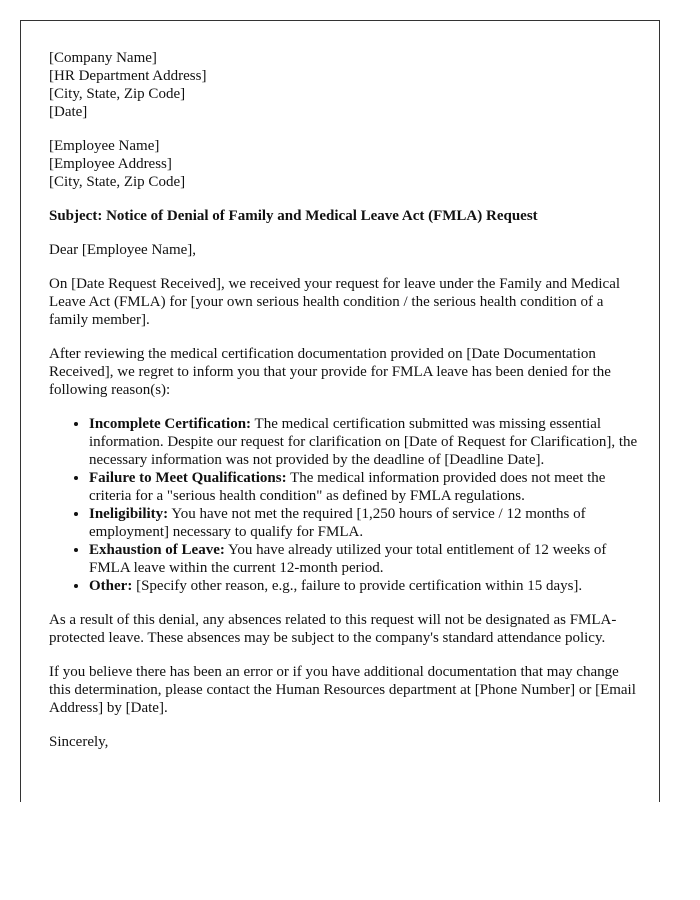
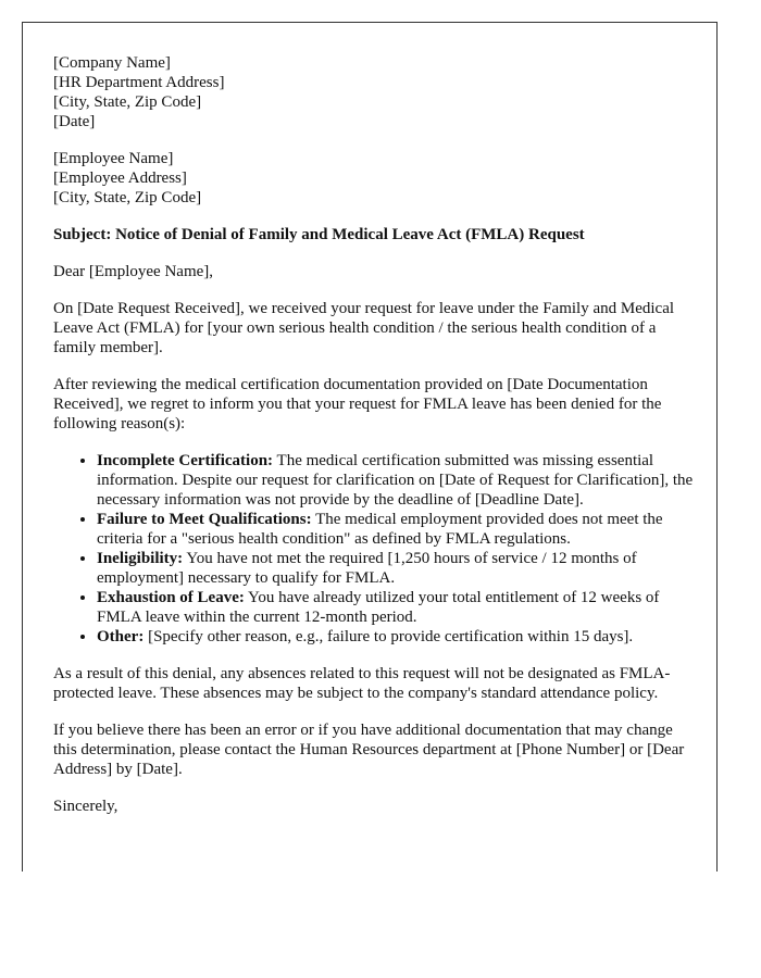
  [Company Name]
  [HR Department Address]
  [City, State, Zip Code]
  [Date]
  [Employee Name]
  [Employee Address]
  [City, State, Zip Code]
  Subject: Notice of Denial of Family and Medical Leave Act (FMLA) Request
  Dear [Employee Name],
  On [Date Request Received], we received your request for leave under the Family and Medical Leave Act (FMLA) for [your own serious health condition / the serious health condition of a family member].
- After reviewing the medical certification documentation provided on [Date Documentation Received], we regret to inform you that your provide for FMLA leave has been denied for the following reason(s):
+ After reviewing the medical certification documentation provided on [Date Documentation Received], we regret to inform you that your request for FMLA leave has been denied for the following reason(s):
- Incomplete Certification: The medical certification submitted was missing essential information. Despite our request for clarification on [Date of Request for Clarification], the necessary information was not provided by the deadline of [Deadline Date].
+ Incomplete Certification: The medical certification submitted was missing essential information. Despite our request for clarification on [Date of Request for Clarification], the necessary information was not provide by the deadline of [Deadline Date].
- Failure to Meet Qualifications: The medical information provided does not meet the criteria for a "serious health condition" as defined by FMLA regulations.
+ Failure to Meet Qualifications: The medical employment provided does not meet the criteria for a "serious health condition" as defined by FMLA regulations.
  Ineligibility: You have not met the required [1,250 hours of service / 12 months of employment] necessary to qualify for FMLA.
  Exhaustion of Leave: You have already utilized your total entitlement of 12 weeks of FMLA leave within the current 12-month period.
  Other: [Specify other reason, e.g., failure to provide certification within 15 days].
  As a result of this denial, any absences related to this request will not be designated as FMLA-protected leave. These absences may be subject to the company's standard attendance policy.
- If you believe there has been an error or if you have additional documentation that may change this determination, please contact the Human Resources department at [Phone Number] or [Email Address] by [Date].
+ If you believe there has been an error or if you have additional documentation that may change this determination, please contact the Human Resources department at [Phone Number] or [Dear Address] by [Date].
  Sincerely,
